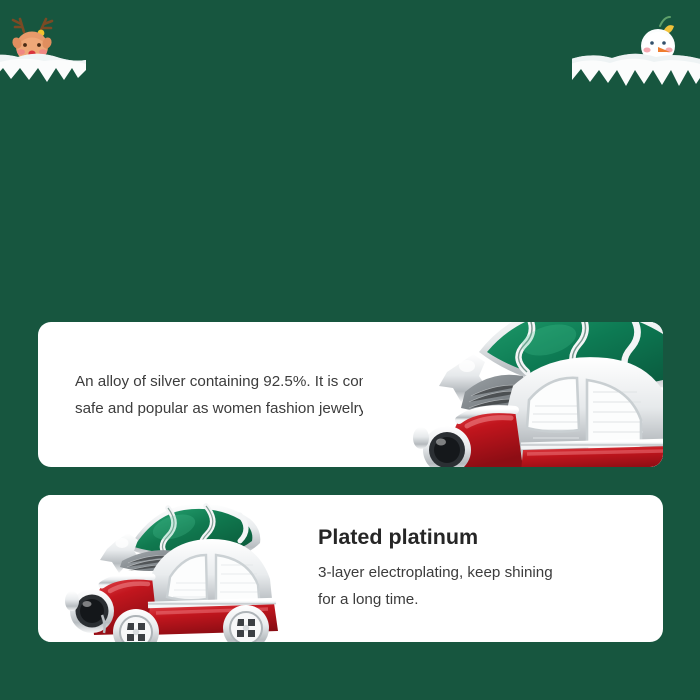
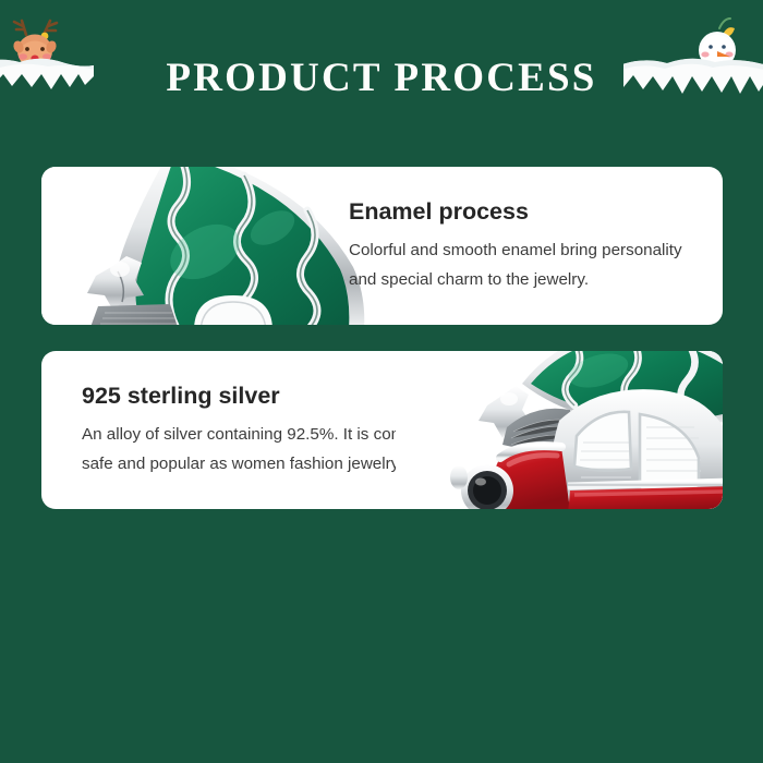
+ PRODUCT PROCESS
+ Enamel process
+ Colorful and smooth enamel bring personality
+ and special charm to the jewelry.
+ 925 sterling silver
  An alloy of silver containing 92.5%. It is co
  safe and popular as women fashion jewelry
- Plated platinum
- 3-layer electroplating, keep shining
- for a long time.
